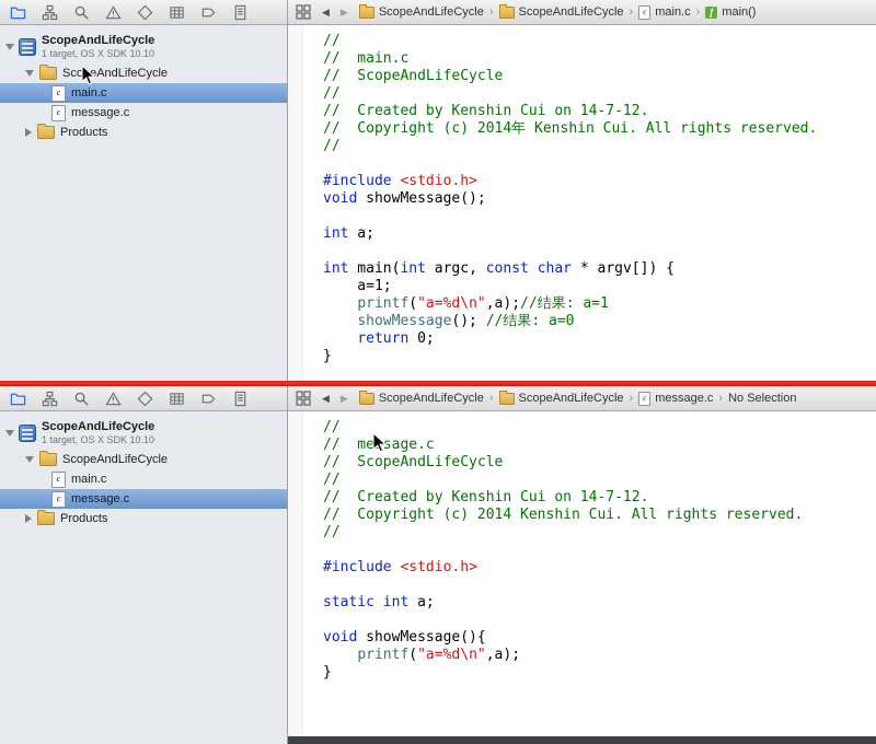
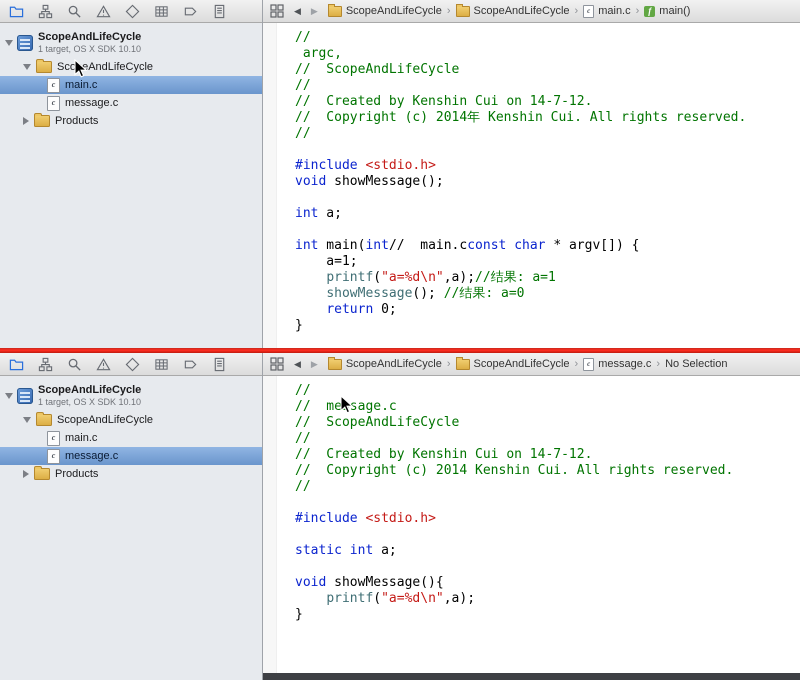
  ScopeAndLifeCycle
  1 target, OS X SDK 10.10
  ScoeAndLifeCycle
  main.c
  message.c
  Products
  ◀
  ▶
  ScopeAndLifeCycle
  ›
  ScopeAndLifeCycle
  ›
  main.c
  ›
  main()
  //
- // main.c
+ argc,
  // ScopeAndLifeCycle
  //
  // Created by Kenshin Cui on 14-7-12.
  // Copyright (c) 2014年 Kenshin Cui. All rights reserved.
  //
  #include <stdio.h>
  void showMessage();
  int a;
- int main(int argc, const char * argv[]) {
+ int main(int// main.cconst char * argv[]) {
  a=1;
  printf("a=%d\n",a);//结果: a=1
  showMessage(); //结果: a=0
  return 0;
  }
  ScopeAndLifeCycle
  1 target, OS X SDK 10.10
  ScopeAndLifeCycle
  main.c
  message.c
  Products
  ◀
  ▶
  ScopeAndLifeCycle
  ›
  ScopeAndLifeCycle
  ›
  message.c
  ›
  No Selection
  //
  // mesage.c
  // ScopeAndLifeCycle
  //
  // Created by Kenshin Cui on 14-7-12.
  // Copyright (c) 2014 Kenshin Cui. All rights reserved.
  //
  #include <stdio.h>
  static int a;
  void showMessage(){
  printf("a=%d\n",a);
  }
